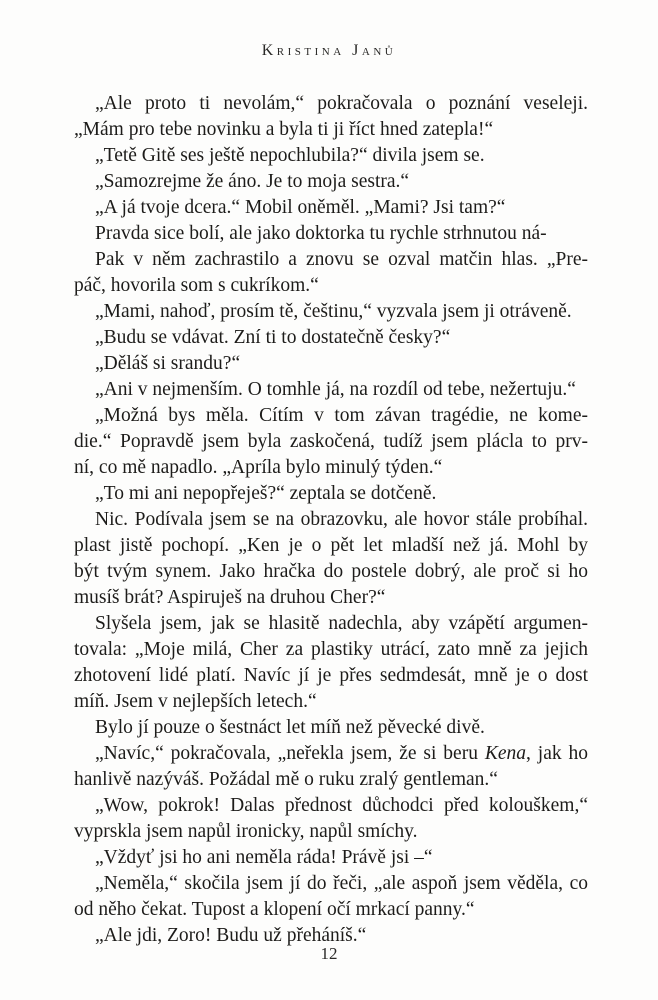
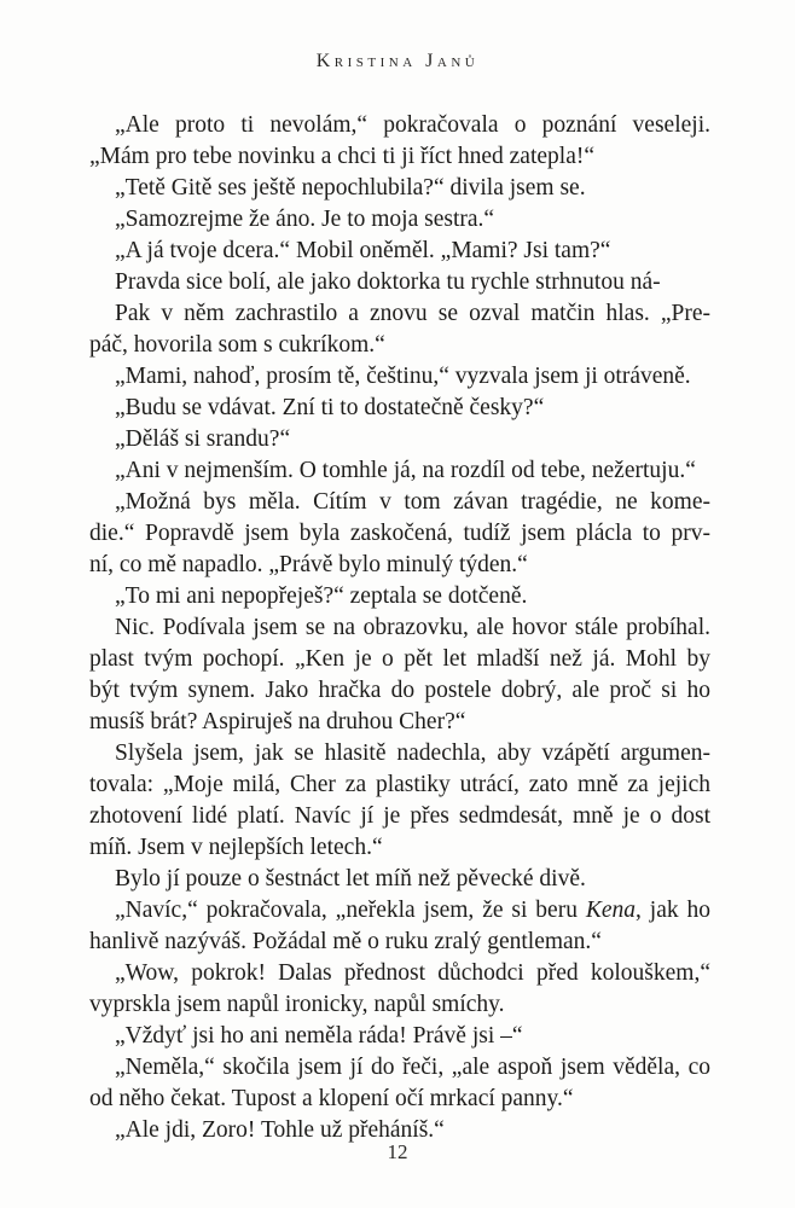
  Kristina Janů
  „Ale proto ti nevolám,“ pokračovala o poznání veseleji.
- „Mám pro tebe novinku a byla ti ji říct hned zatepla!“
+ „Mám pro tebe novinku a chci ti ji říct hned zatepla!“
  „Tetě Gitě ses ještě nepochlubila?“ divila jsem se.
  „Samozrejme že áno. Je to moja sestra.“
  „A já tvoje dcera.“ Mobil oněměl. „Mami? Jsi tam?“
  Pravda sice bolí, ale jako doktorka tu rychle strhnutou ná-
  Pak v něm zachrastilo a znovu se ozval matčin hlas. „Pre-
  páč, hovorila som s cukríkom.“
  „Mami, nahoď, prosím tě, češtinu,“ vyzvala jsem ji otráveně.
  „Budu se vdávat. Zní ti to dostatečně česky?“
  „Děláš si srandu?“
  „Ani v nejmenším. O tomhle já, na rozdíl od tebe, nežertuju.“
  „Možná bys měla. Cítím v tom závan tragédie, ne kome-
  die.“ Popravdě jsem byla zaskočená, tudíž jsem plácla to prv-
- ní, co mě napadlo. „Apríla bylo minulý týden.“
+ ní, co mě napadlo. „Právě bylo minulý týden.“
  „To mi ani nepopřeješ?“ zeptala se dotčeně.
  Nic. Podívala jsem se na obrazovku, ale hovor stále probíhal.
- plast jistě pochopí. „Ken je o pět let mladší než já. Mohl by
+ plast tvým pochopí. „Ken je o pět let mladší než já. Mohl by
  být tvým synem. Jako hračka do postele dobrý, ale proč si ho
  musíš brát? Aspiruješ na druhou Cher?“
  Slyšela jsem, jak se hlasitě nadechla, aby vzápětí argumen-
  tovala: „Moje milá, Cher za plastiky utrácí, zato mně za jejich
  zhotovení lidé platí. Navíc jí je přes sedmdesát, mně je o dost
  míň. Jsem v nejlepších letech.“
  Bylo jí pouze o šestnáct let míň než pěvecké divě.
  „Navíc,“ pokračovala, „neřekla jsem, že si beru Kena, jak ho
  hanlivě nazýváš. Požádal mě o ruku zralý gentleman.“
  „Wow, pokrok! Dalas přednost důchodci před kolouškem,“
  vyprskla jsem napůl ironicky, napůl smíchy.
  „Vždyť jsi ho ani neměla ráda! Právě jsi –“
  „Neměla,“ skočila jsem jí do řeči, „ale aspoň jsem věděla, co
  od něho čekat. Tupost a klopení očí mrkací panny.“
- „Ale jdi, Zoro! Budu už přeháníš.“
+ „Ale jdi, Zoro! Tohle už přeháníš.“
  12
